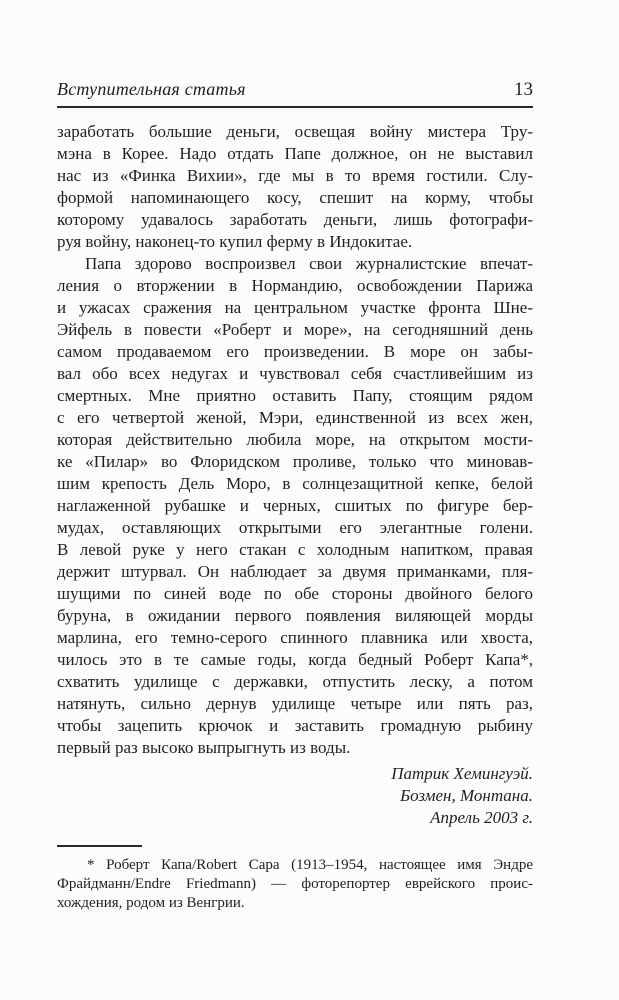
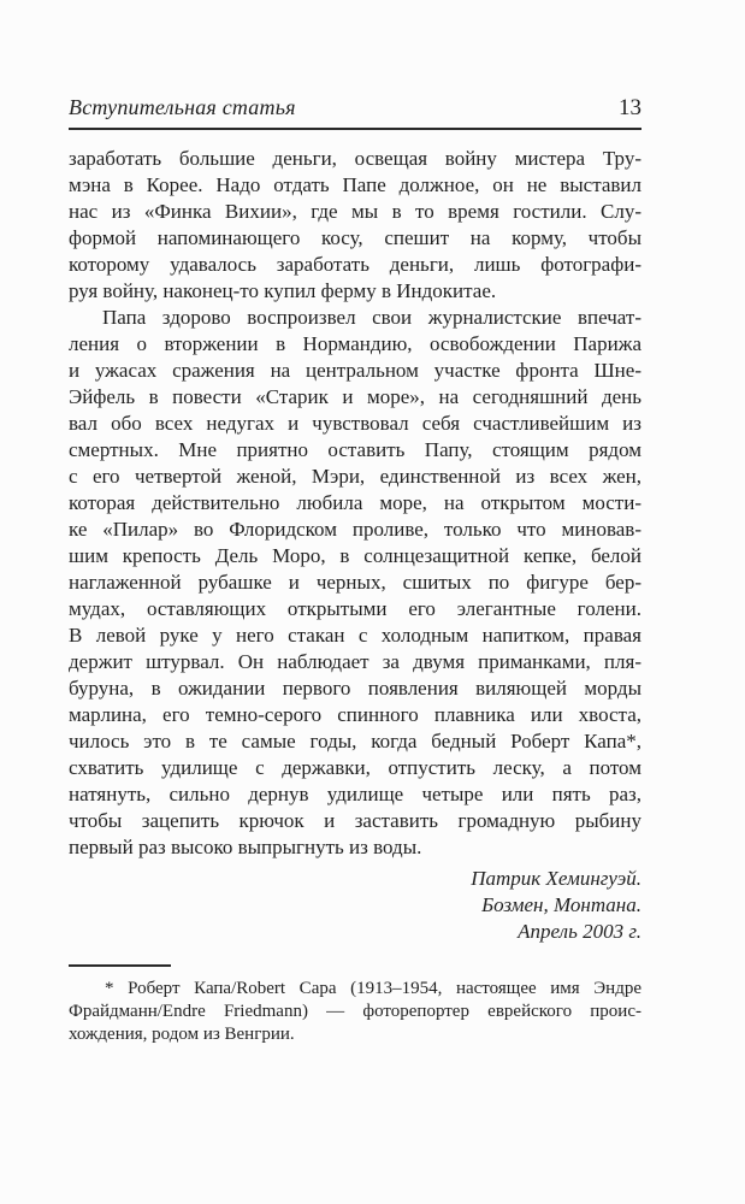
  Вступительная статья
  13
  заработать большие деньги, освещая войну мистера Тру-
  мэна в Корее. Надо отдать Папе должное, он не выставил
  нас из «Финка Вихии», где мы в то время гостили. Слу-
  формой напоминающего косу, спешит на корму, чтобы
  которому удавалось заработать деньги, лишь фотографи-
  руя войну, наконец-то купил ферму в Индокитае.
  Папа здорово воспроизвел свои журналистские впечат-
  ления о вторжении в Нормандию, освобождении Парижа
  и ужасах сражения на центральном участке фронта Шне-
- Эйфель в повести «Роберт и море», на сегодняшний день
+ Эйфель в повести «Старик и море», на сегодняшний день
- самом продаваемом его произведении. В море он забы-
  вал обо всех недугах и чувствовал себя счастливейшим из
  смертных. Мне приятно оставить Папу, стоящим рядом
  с его четвертой женой, Мэри, единственной из всех жен,
  которая действительно любила море, на открытом мости-
  ке «Пилар» во Флоридском проливе, только что миновав-
  шим крепость Дель Моро, в солнцезащитной кепке, белой
  наглаженной рубашке и черных, сшитых по фигуре бер-
  мудах, оставляющих открытыми его элегантные голени.
  В левой руке у него стакан с холодным напитком, правая
  держит штурвал. Он наблюдает за двумя приманками, пля-
- шущими по синей воде по обе стороны двойного белого
  буруна, в ожидании первого появления виляющей морды
  марлина, его темно-серого спинного плавника или хвоста,
  чилось это в те самые годы, когда бедный Роберт Капа*,
  схватить удилище с державки, отпустить леску, а потом
  натянуть, сильно дернув удилище четыре или пять раз,
  чтобы зацепить крючок и заставить громадную рыбину
  первый раз высоко выпрыгнуть из воды.
  Патрик Хемингуэй.
  Бозмен, Монтана.
  Апрель 2003 г.
  * Роберт Капа/Robert Capa (1913–1954, настоящее имя Эндре
  Фрайдманн/Endre Friedmann) — фоторепортер еврейского проис-
  хождения, родом из Венгрии.
